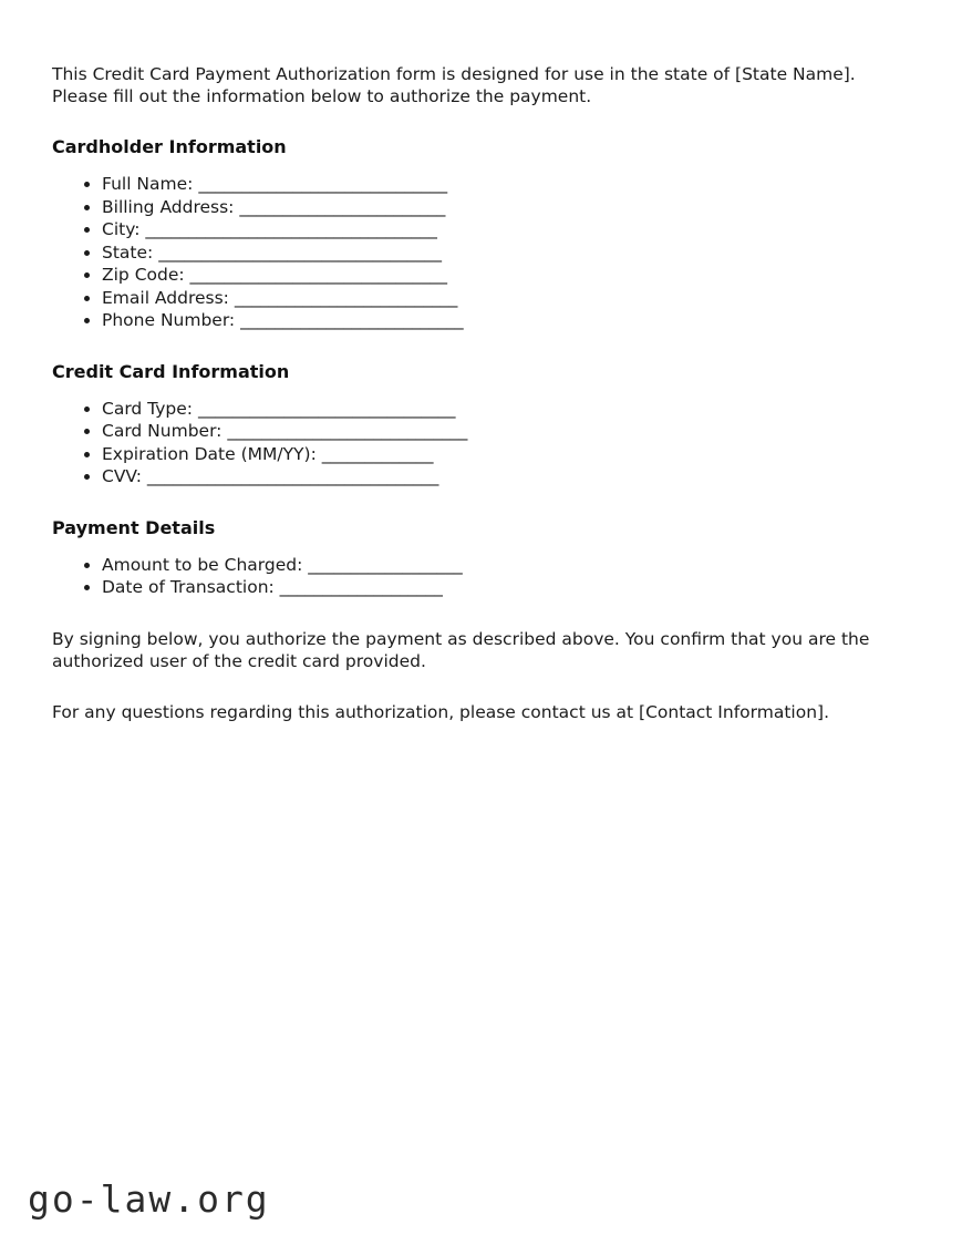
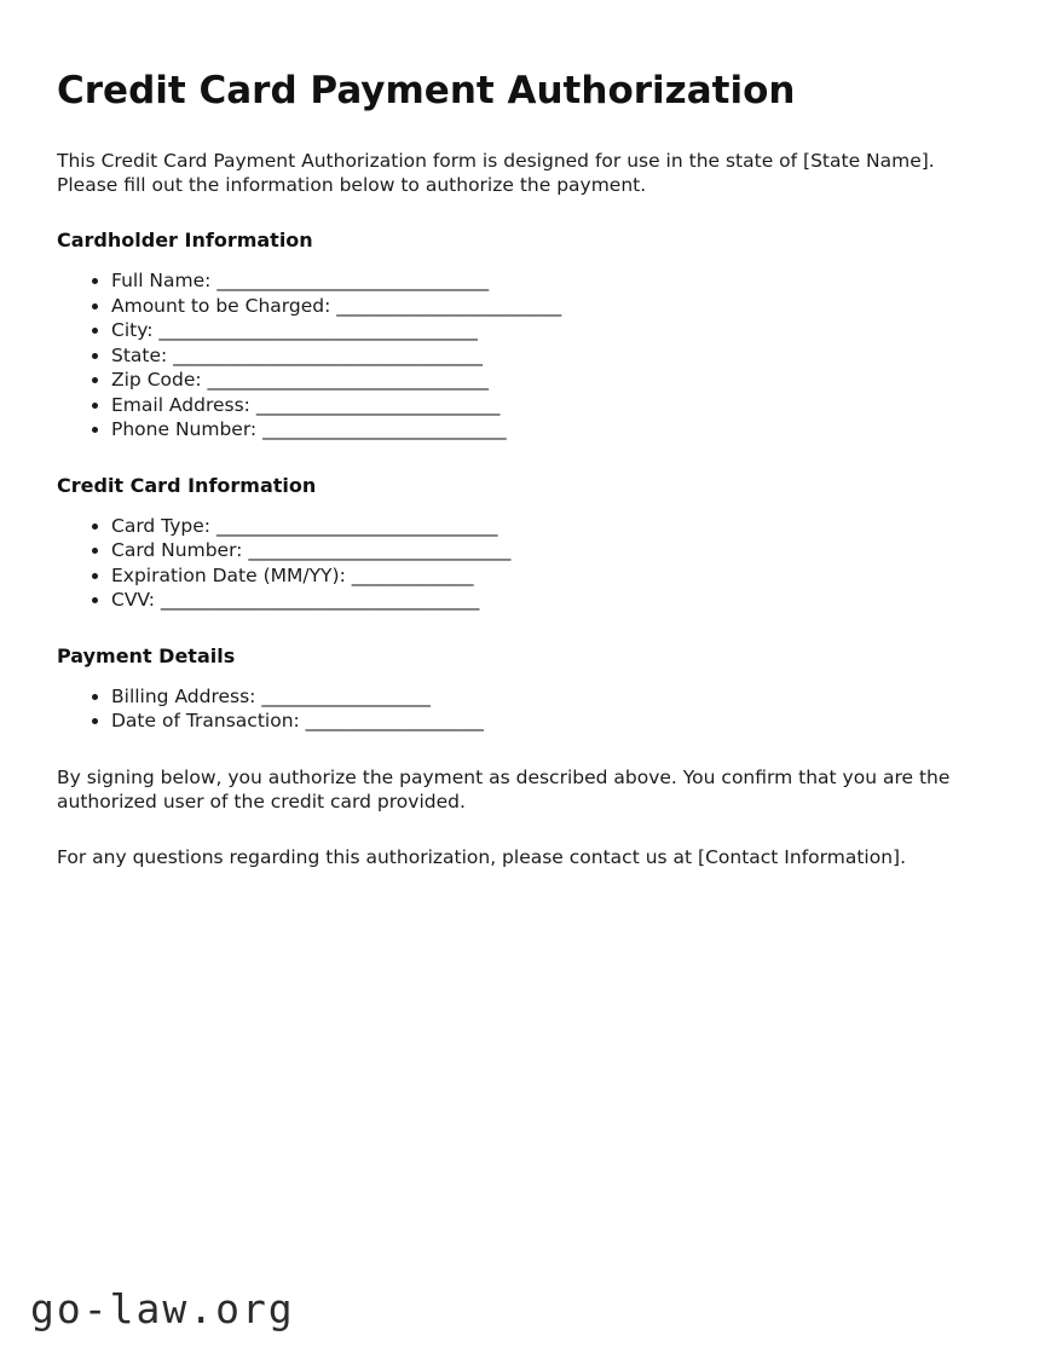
+ Credit Card Payment Authorization
  This Credit Card Payment Authorization form is designed for use in the state of [State Name]. Please fill out the information below to authorize the payment.
  Cardholder Information
  Full Name: _____________________________
- Billing Address: ________________________
+ Amount to be Charged: ________________________
  City: __________________________________
  State: _________________________________
  Zip Code: ______________________________
  Email Address: __________________________
  Phone Number: __________________________
  Credit Card Information
  Card Type: ______________________________
  Card Number: ____________________________
  Expiration Date (MM/YY): _____________
  CVV: __________________________________
  Payment Details
- Amount to be Charged: __________________
+ Billing Address: __________________
  Date of Transaction: ___________________
  By signing below, you authorize the payment as described above. You confirm that you are the authorized user of the credit card provided.
  For any questions regarding this authorization, please contact us at [Contact Information].
  go-law.org
